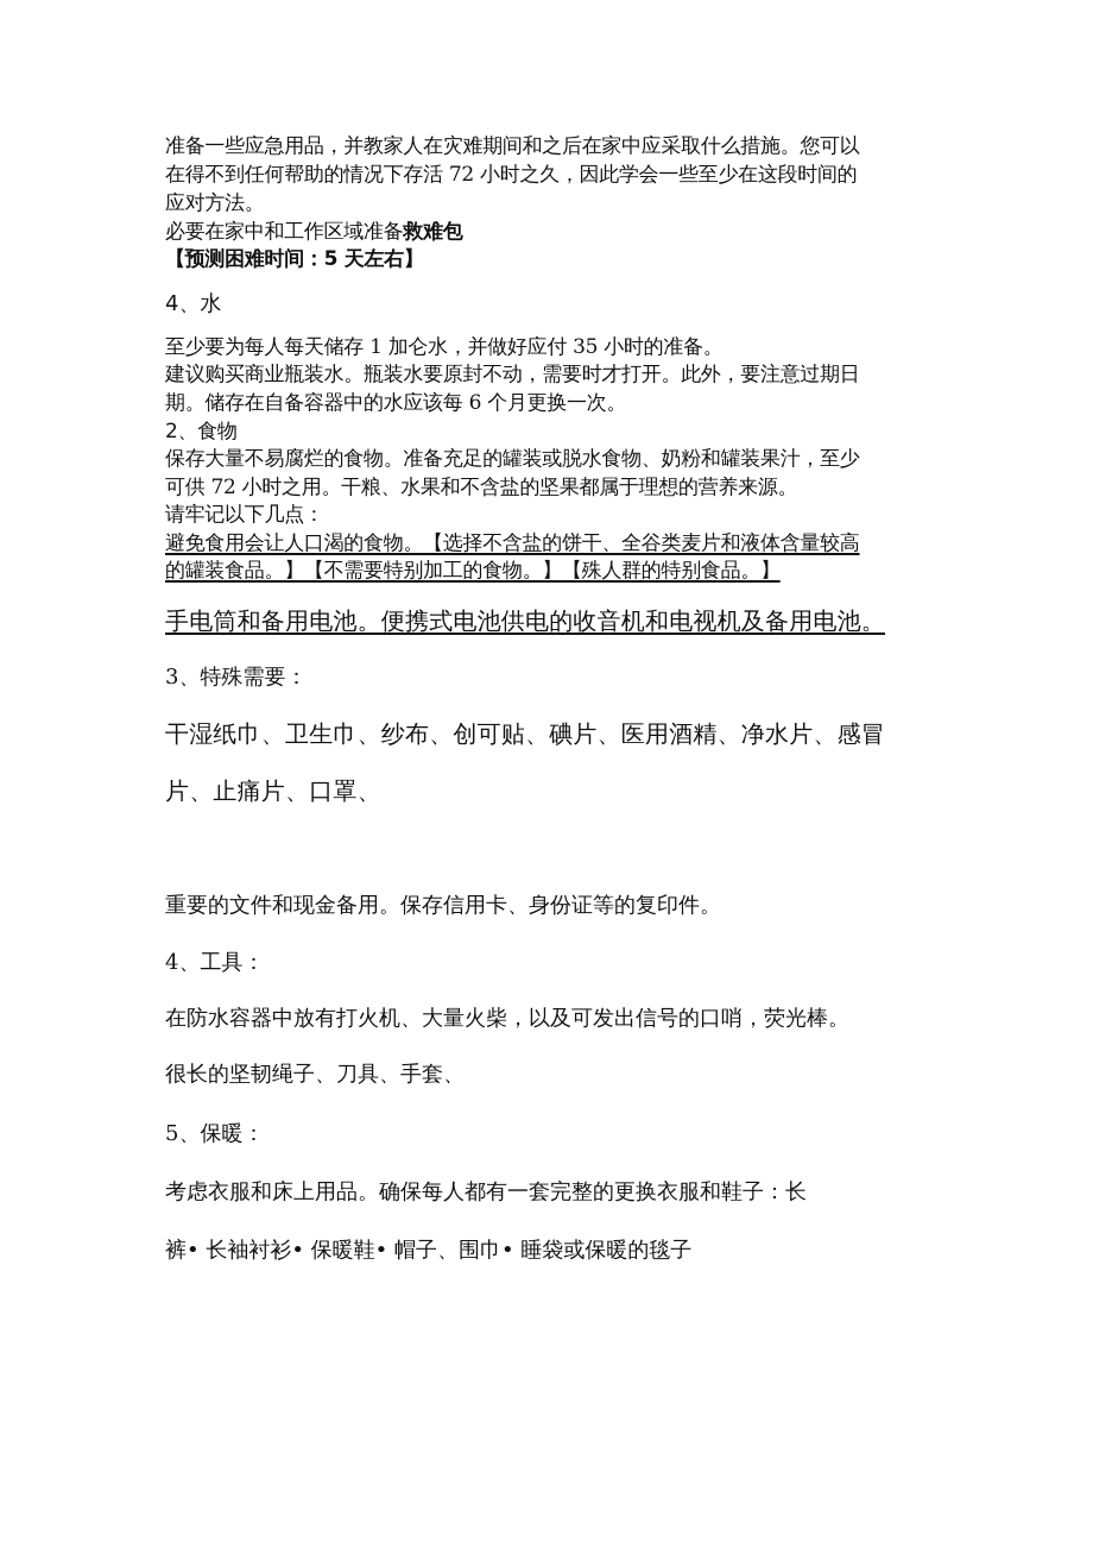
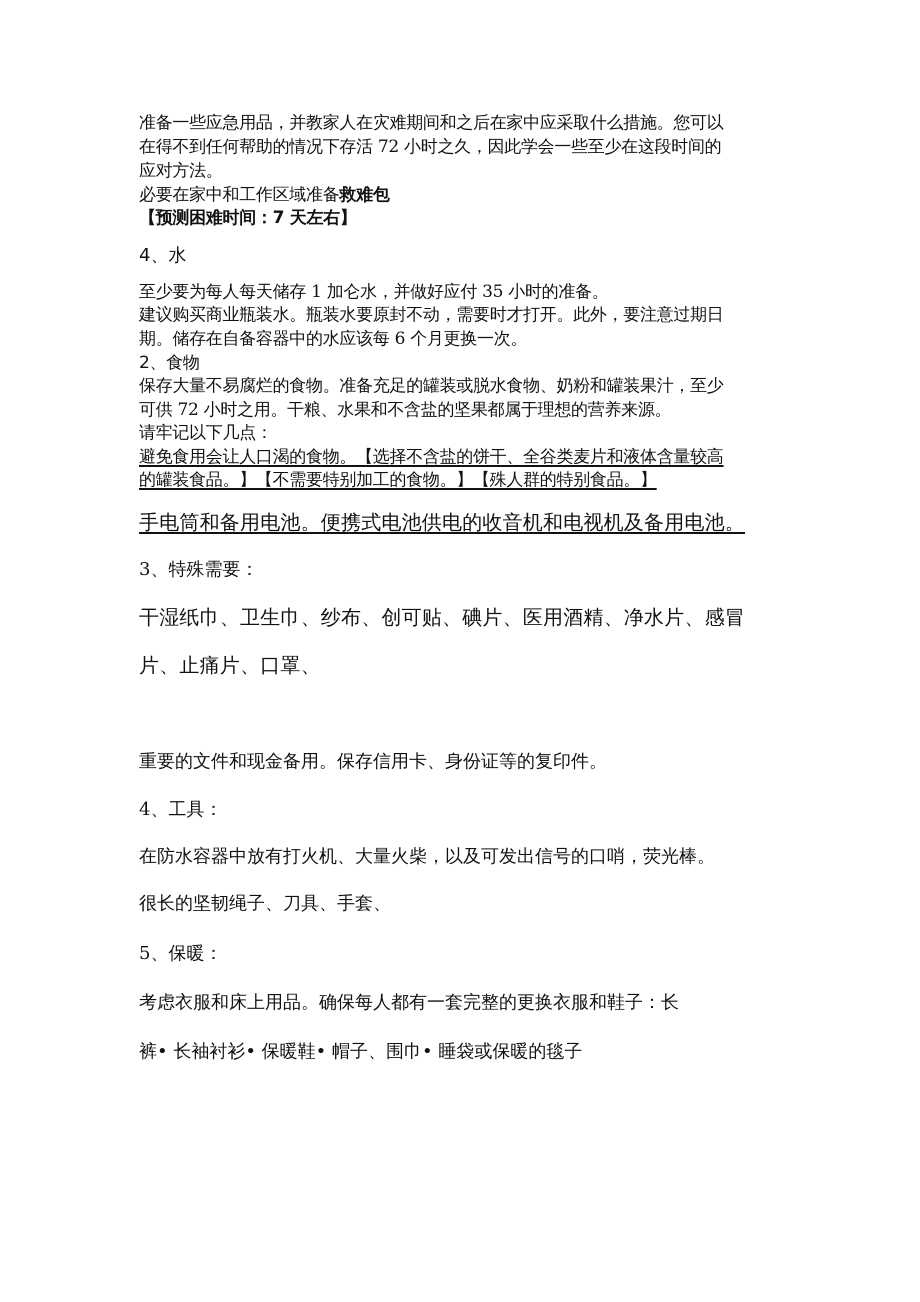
  准备一些应急用品，并教家人在灾难期间和之后在家中应采取什么措施。您可以
  在得不到任何帮助的情况下存活 72 小时之久，因此学会一些至少在这段时间的
  应对方法。
  必要在家中和工作区域准备救难包
- 【预测困难时间：5 天左右】
+ 【预测困难时间：7 天左右】
  4、水
  至少要为每人每天储存 1 加仑水，并做好应付 35 小时的准备。
  建议购买商业瓶装水。瓶装水要原封不动，需要时才打开。此外，要注意过期日
  期。储存在自备容器中的水应该每 6 个月更换一次。
  2、食物
  保存大量不易腐烂的食物。准备充足的罐装或脱水食物、奶粉和罐装果汁，至少
  可供 72 小时之用。干粮、水果和不含盐的坚果都属于理想的营养来源。
  请牢记以下几点：
  避免食用会让人口渴的食物。【选择不含盐的饼干、全谷类麦片和液体含量较高
  的罐装食品。】【不需要特别加工的食物。】【殊人群的特别食品。】
  手电筒和备用电池。便携式电池供电的收音机和电视机及备用电池。
  3、特殊需要：
  干湿纸巾、卫生巾、纱布、创可贴、碘片、医用酒精、净水片、感冒
  片、止痛片、口罩、
  重要的文件和现金备用。保存信用卡、身份证等的复印件。
  4、工具：
  在防水容器中放有打火机、大量火柴，以及可发出信号的口哨，荧光棒。
  很长的坚韧绳子、刀具、手套、
  5、保暖：
  考虑衣服和床上用品。确保每人都有一套完整的更换衣服和鞋子：长
  裤• 长袖衬衫• 保暖鞋• 帽子、围巾• 睡袋或保暖的毯子
